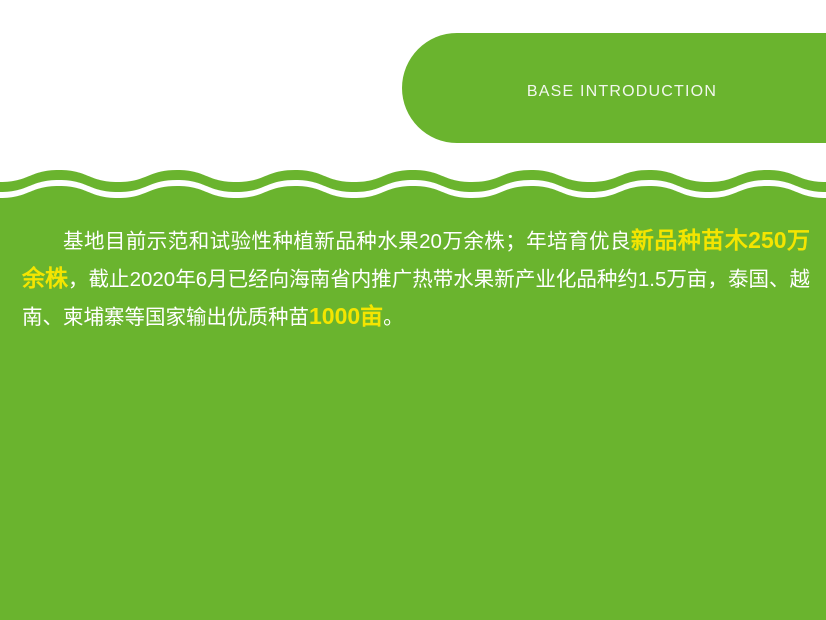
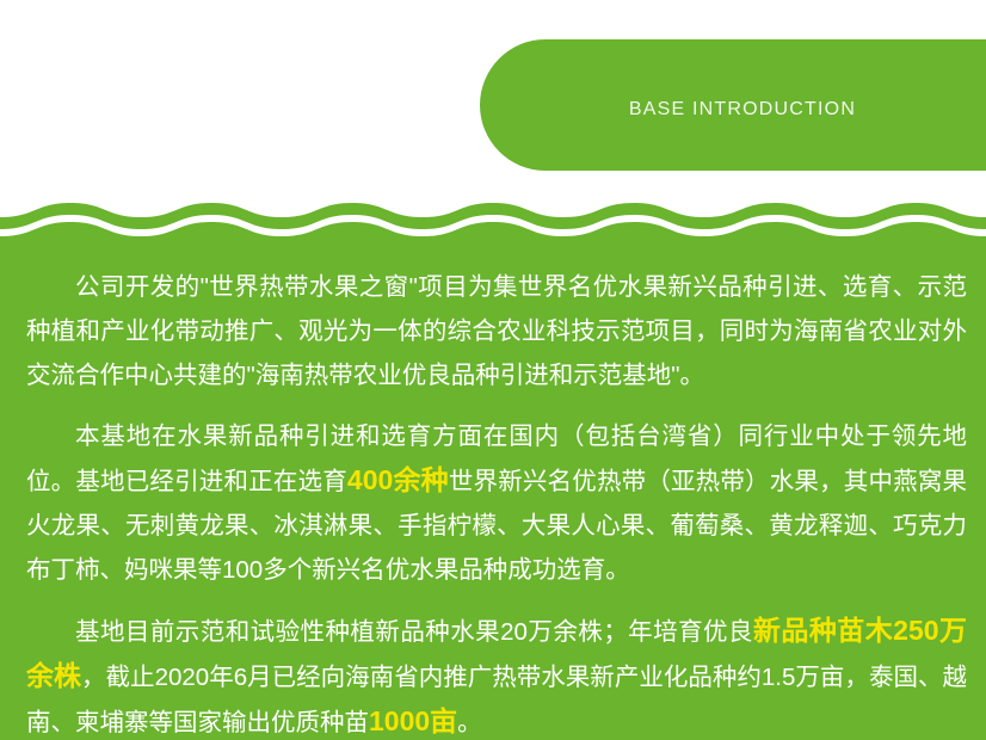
  BASE INTRODUCTION
+ 公司开发的"世界热带水果之窗"项目为集世界名优水果新兴品种引进、选育、示范种植和产业化带动推广、观光为一体的综合农业科技示范项目，同时为海南省农业对外交流合作中心共建的"海南热带农业优良品种引进和示范基地"。
+ 本基地在水果新品种引进和选育方面在国内（包括台湾省）同行业中处于领先地位。基地已经引进和正在选育400余种世界新兴名优热带（亚热带）水果，其中燕窝果火龙果、无刺黄龙果、冰淇淋果、手指柠檬、大果人心果、葡萄桑、黄龙释迦、巧克力布丁柿、妈咪果等100多个新兴名优水果品种成功选育。
  基地目前示范和试验性种植新品种水果20万余株；年培育优良新品种苗木250万余株，截止2020年6月已经向海南省内推广热带水果新产业化品种约1.5万亩，泰国、越南、柬埔寨等国家输出优质种苗1000亩。
